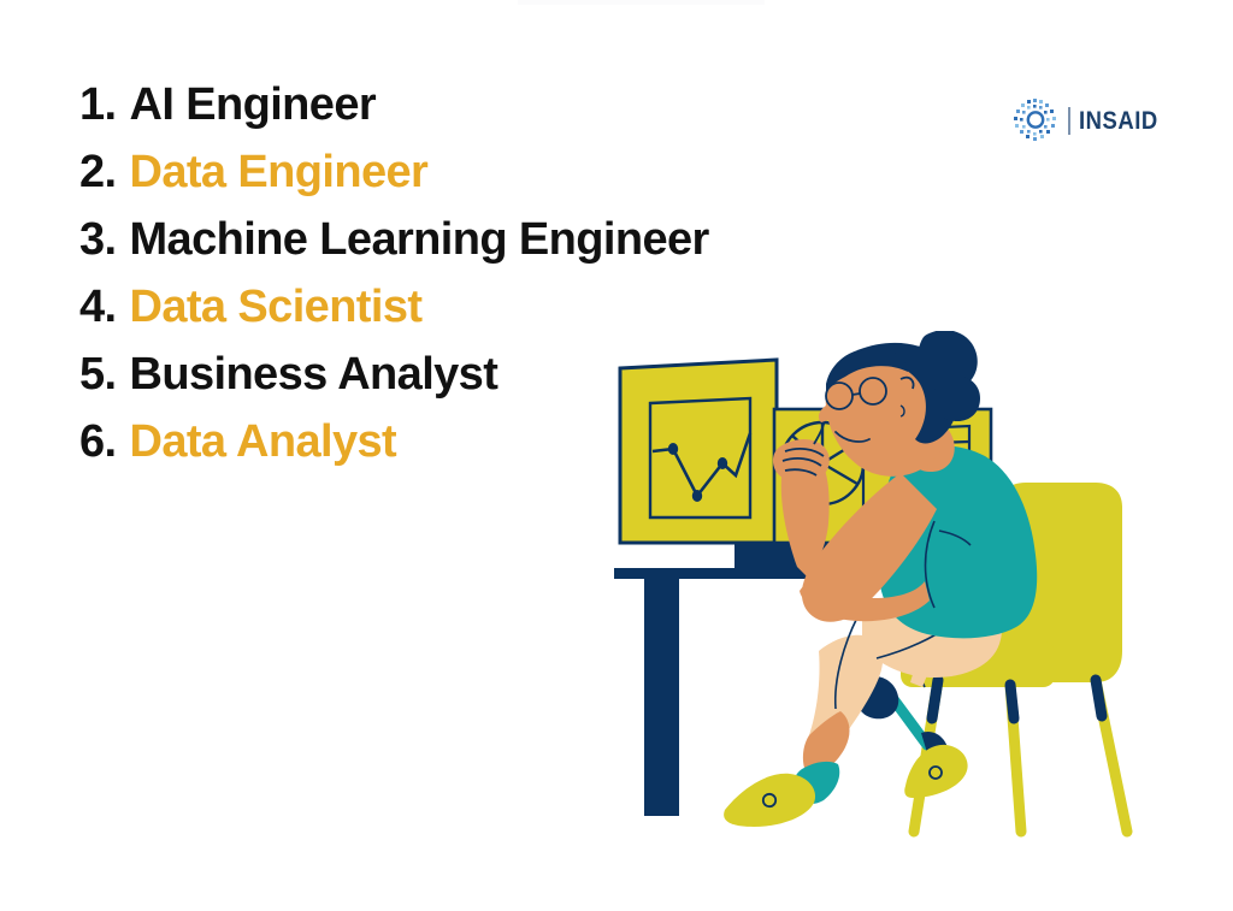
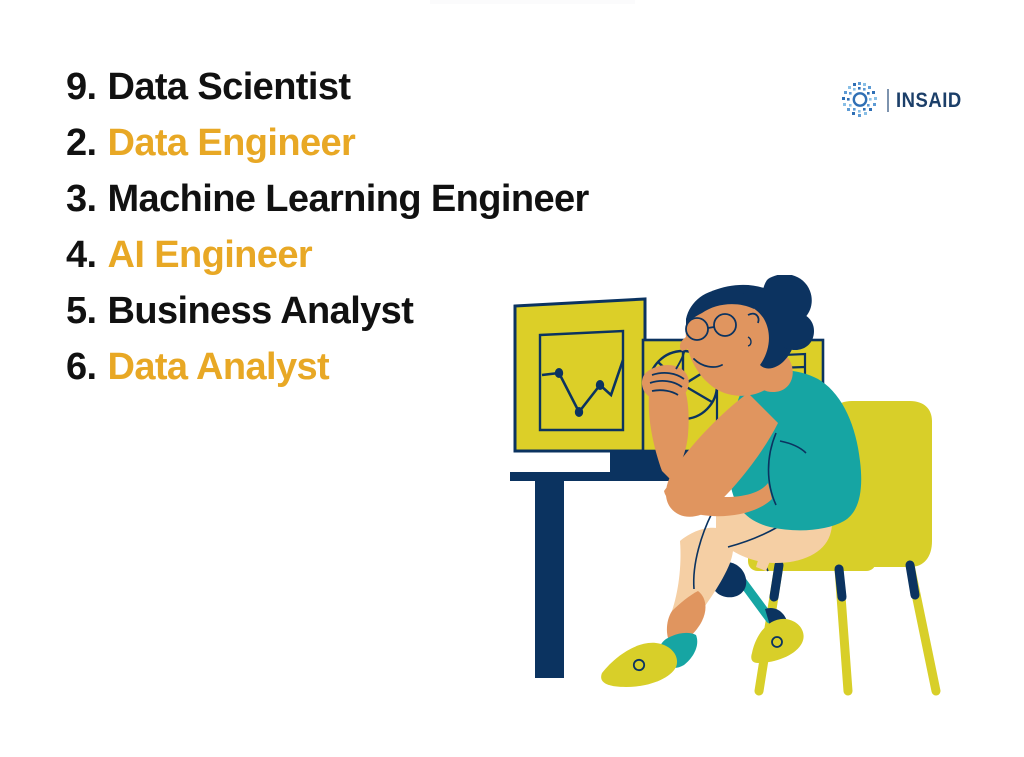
  INSAID
- 1.
+ 9.
- AI Engineer
+ Data Scientist
  2.
  Data Engineer
  3.
  Machine Learning Engineer
  4.
- Data Scientist
+ AI Engineer
  5.
  Business Analyst
  6.
  Data Analyst
